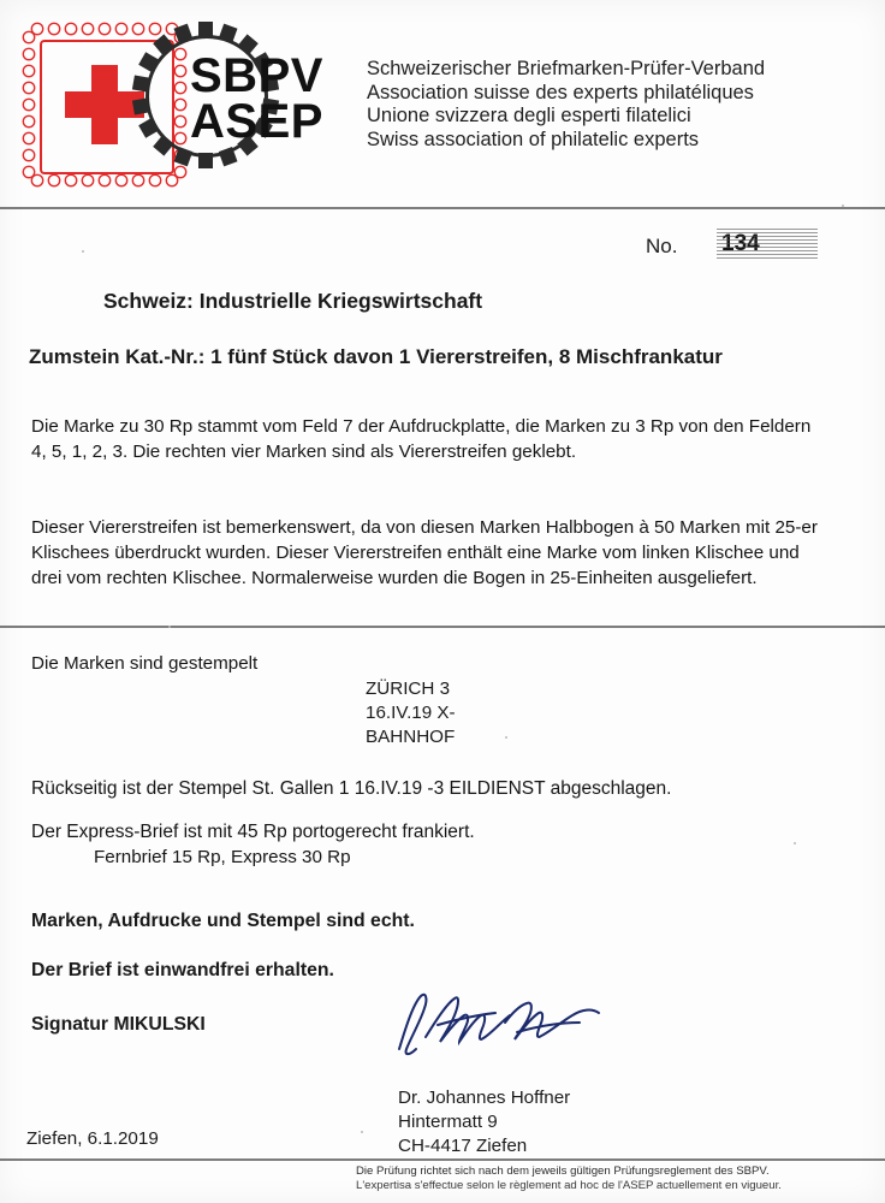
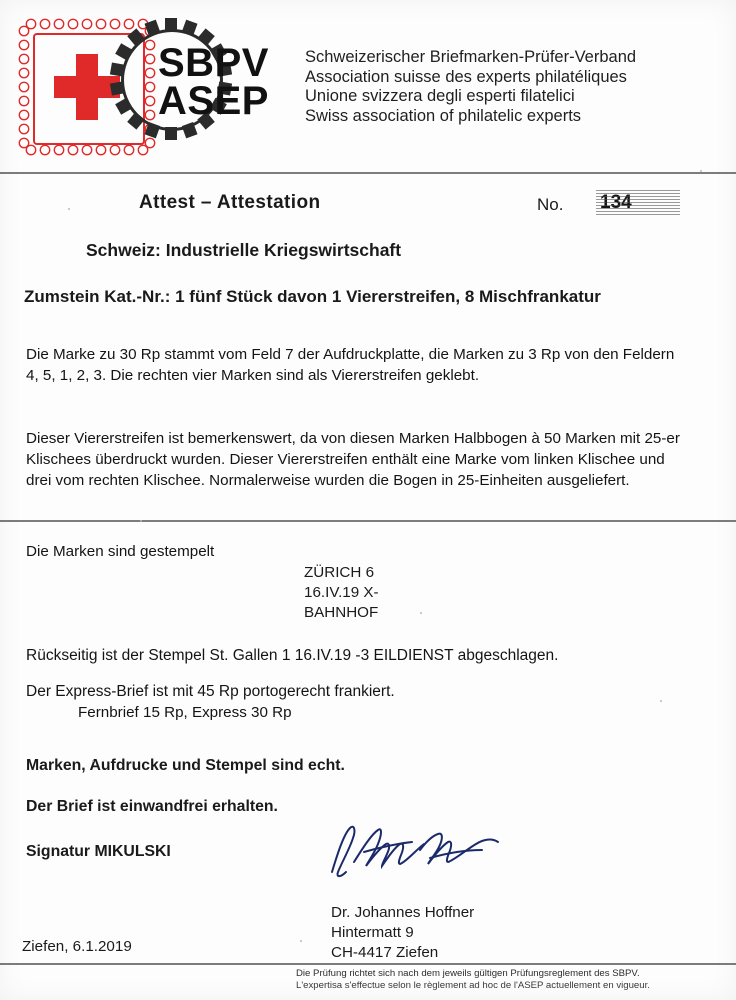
  SBPV
  ASEP
  Schweizerischer Briefmarken-Prüfer-Verband
  Association suisse des experts philatéliques
  Unione svizzera degli esperti filatelici
  Swiss association of philatelic experts
+ Attest – Attestation
  No.
  Schweiz: Industrielle Kriegswirtschaft
  Zumstein Kat.-Nr.: 1 fünf Stück davon 1 Viererstreifen, 8 Mischfrankatur
  Die Marke zu 30 Rp stammt vom Feld 7 der Aufdruckplatte, die Marken zu 3 Rp von den Feldern 4, 5, 1, 2, 3. Die rechten vier Marken sind als Viererstreifen geklebt.
  Dieser Viererstreifen ist bemerkenswert, da von diesen Marken Halbbogen à 50 Marken mit 25-er Klischees überdruckt wurden. Dieser Viererstreifen enthält eine Marke vom linken Klischee und drei vom rechten Klischee. Normalerweise wurden die Bogen in 25-Einheiten ausgeliefert.
  Die Marken sind gestempelt
- ZÜRICH 3
+ ZÜRICH 6
  16.IV.19 X-
  BAHNHOF
  Rückseitig ist der Stempel St. Gallen 1 16.IV.19 -3 EILDIENST abgeschlagen.
  Der Express-Brief ist mit 45 Rp portogerecht frankiert.
  Fernbrief 15 Rp, Express 30 Rp
  Marken, Aufdrucke und Stempel sind echt.
  Der Brief ist einwandfrei erhalten.
  Signatur MIKULSKI
  Dr. Johannes Hoffner
  Hintermatt 9
  CH-4417 Ziefen
  Ziefen, 6.1.2019
  Die Prüfung richtet sich nach dem jeweils gültigen Prüfungsreglement des SBPV.
  L'expertisa s'effectue selon le règlement ad hoc de l'ASEP actuellement en vigueur.
